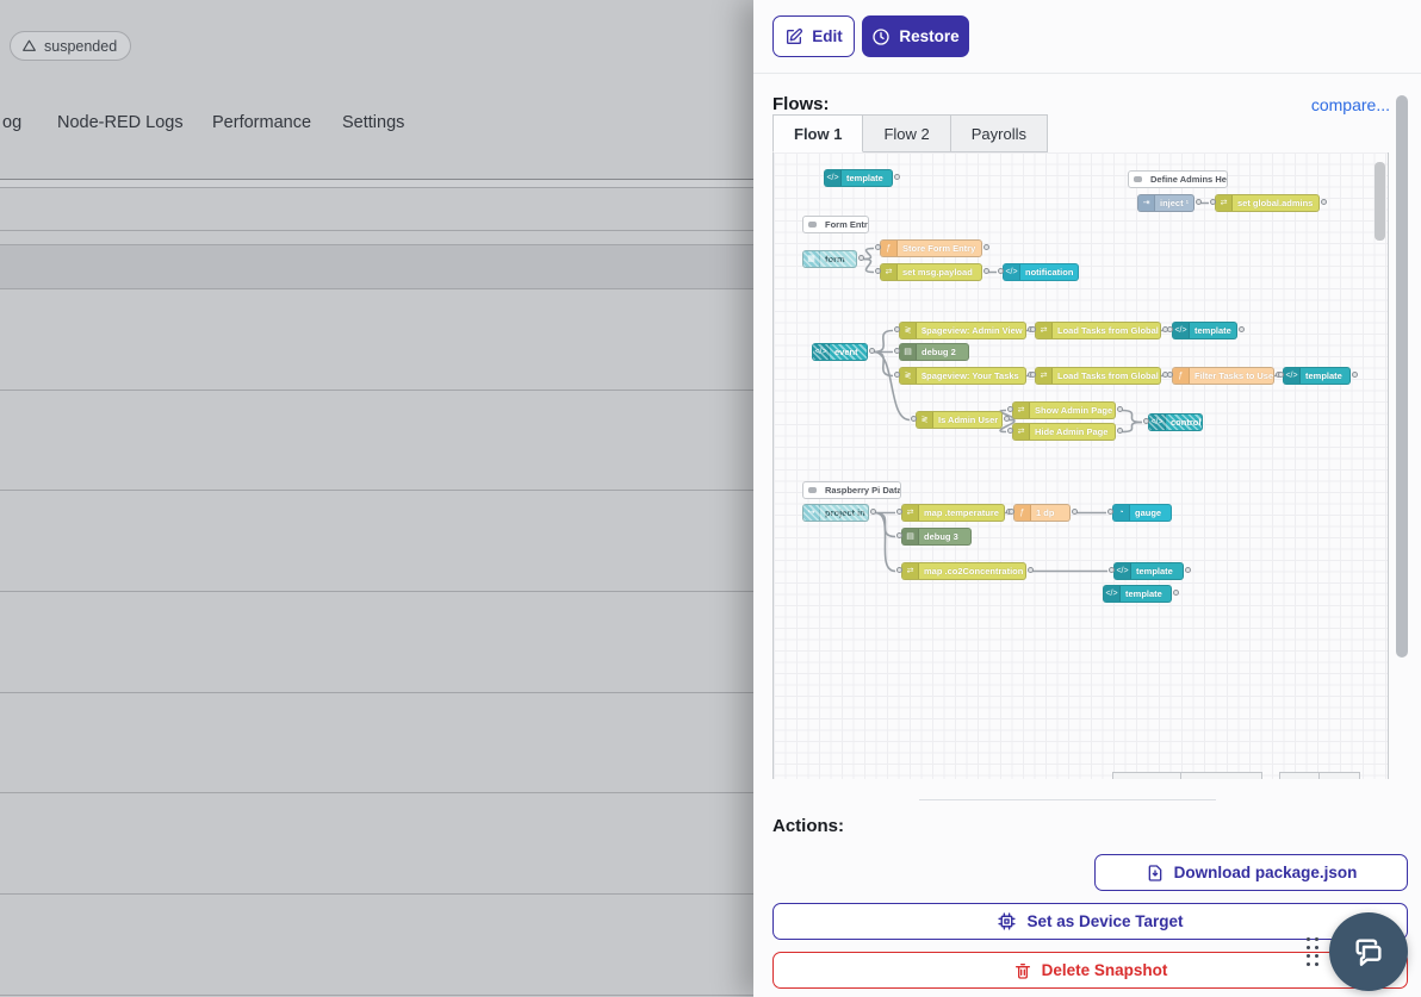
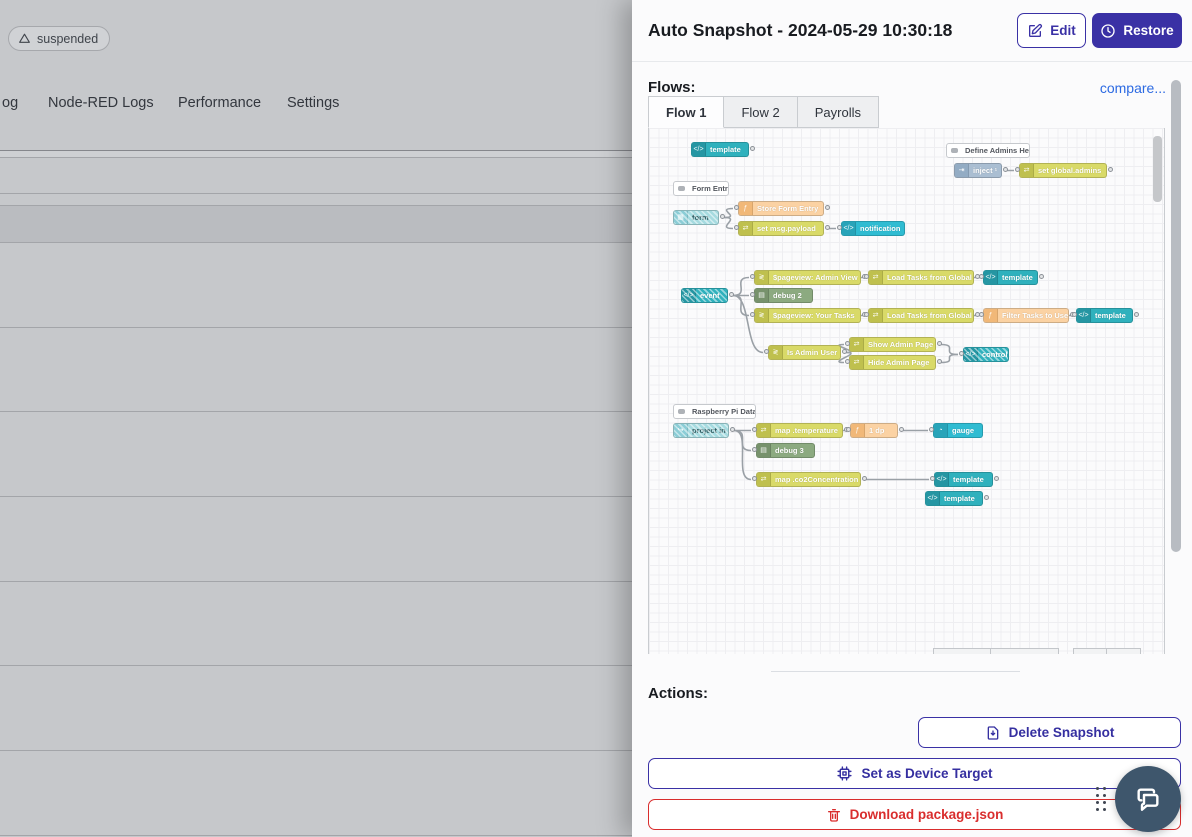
  suspended
  og
  Node-RED Logs
  Performance
  Settings
+ Auto Snapshot - 2024-05-29 10:30:18
  Edit
  Restore
  Flows:
  compare...
  Flow 1
  Flow 2
  Payrolls
  template
  Define Admins He
  inject ¹
  set global.admins
  Form Entr
  Store Form Entry
  set msg.payload
  notification
  $pageview: Admin View
  Load Tasks from Global
  template
  debug 2
  $pageview: Your Tasks
  Load Tasks from Global
  Filter Tasks to Use
  template
  Is Admin User
  Show Admin Page
  Hide Admin Page
  Raspberry Pi Data
  map .temperature
  1 dp
  gauge
  debug 3
  map .co2Concentration
  template
  template
  Actions:
- Download package.json
+ Delete Snapshot
  Set as Device Target
- Delete Snapshot
+ Download package.json
